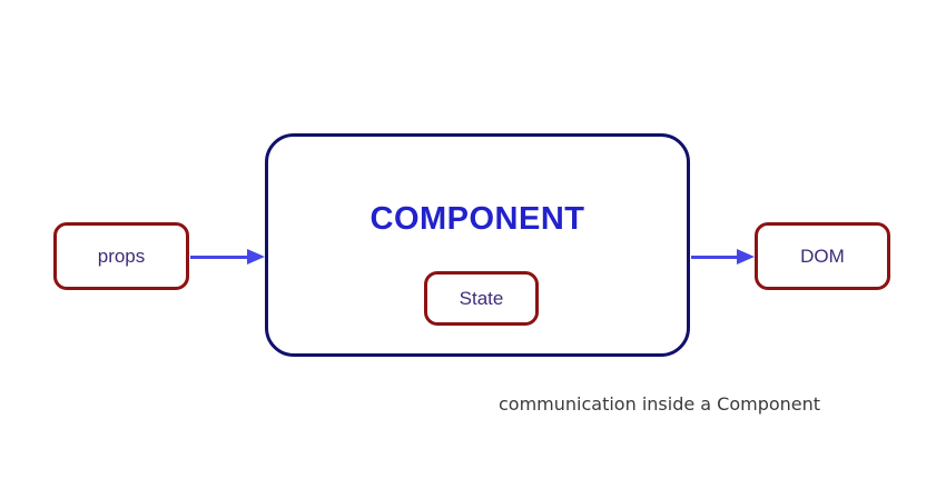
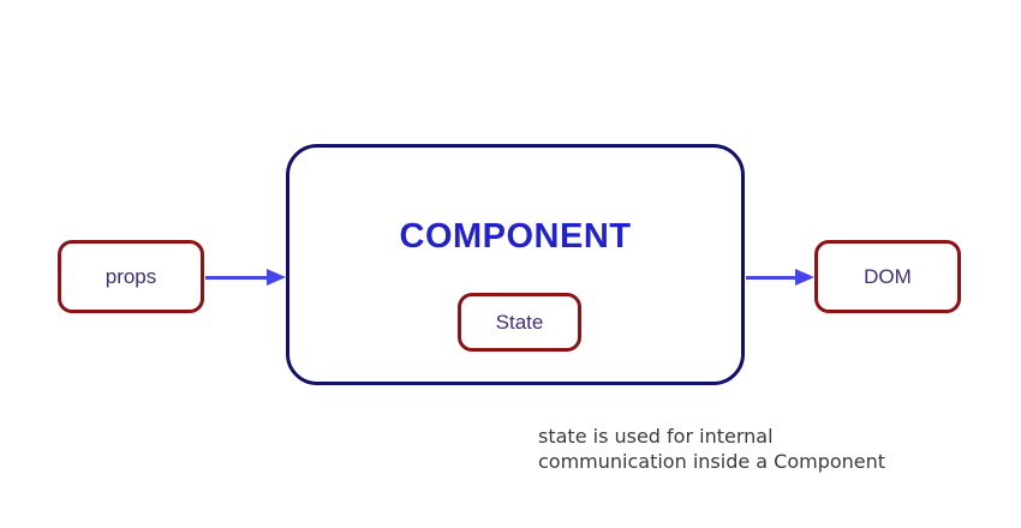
  props
  COMPONENT
  State
  DOM
+ state is used for internal
  communication inside a Component
